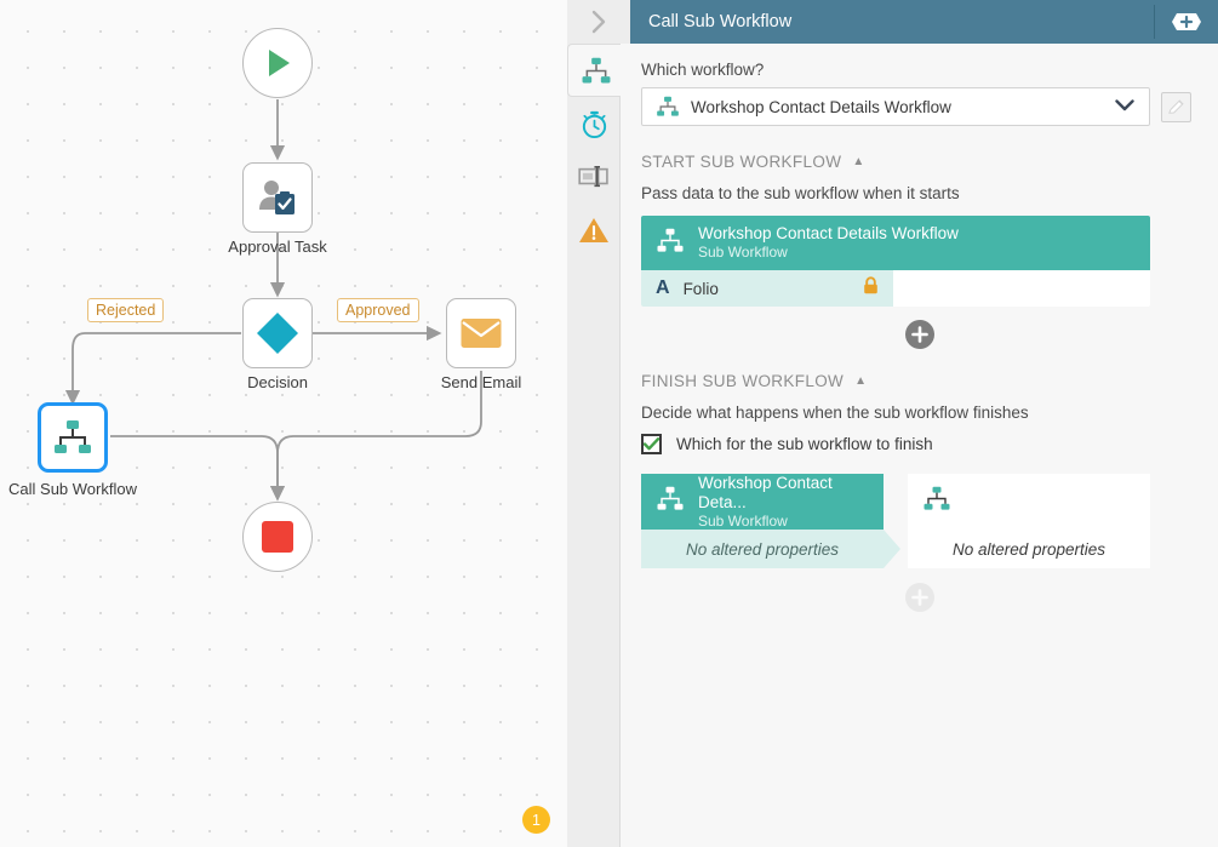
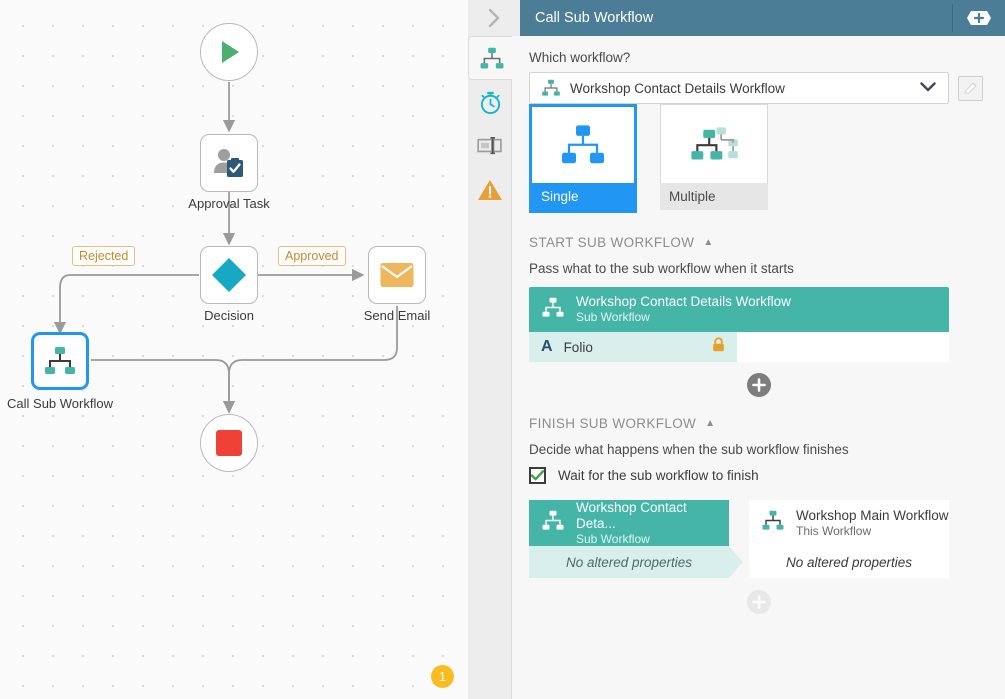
  Approval Task
  Decision
  Send Email
  Call Sub Workflow
  Rejected
  Approved
  1
  Call Sub Workflow
  Which workflow?
  Workshop Contact Details Workflow
+ Single
+ Multiple
  START SUB WORKFLOW
  ▲
- Pass data to the sub workflow when it starts
+ Pass what to the sub workflow when it starts
  Workshop Contact Details Workflow
  Sub Workflow
  A
  Folio
  FINISH SUB WORKFLOW
  ▲
  Decide what happens when the sub workflow finishes
- Which for the sub workflow to finish
+ Wait for the sub workflow to finish
  Workshop Contact Deta...
  Sub Workflow
  No altered properties
+ Workshop Main Workflow
+ This Workflow
  No altered properties
